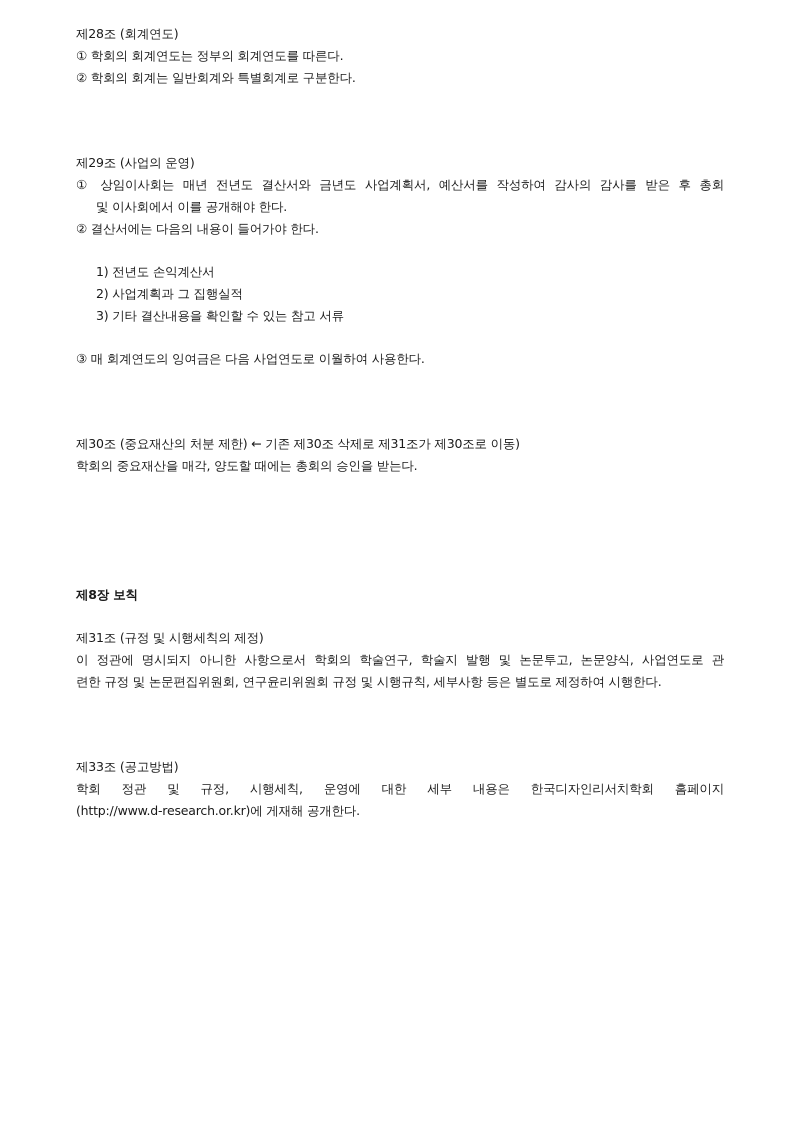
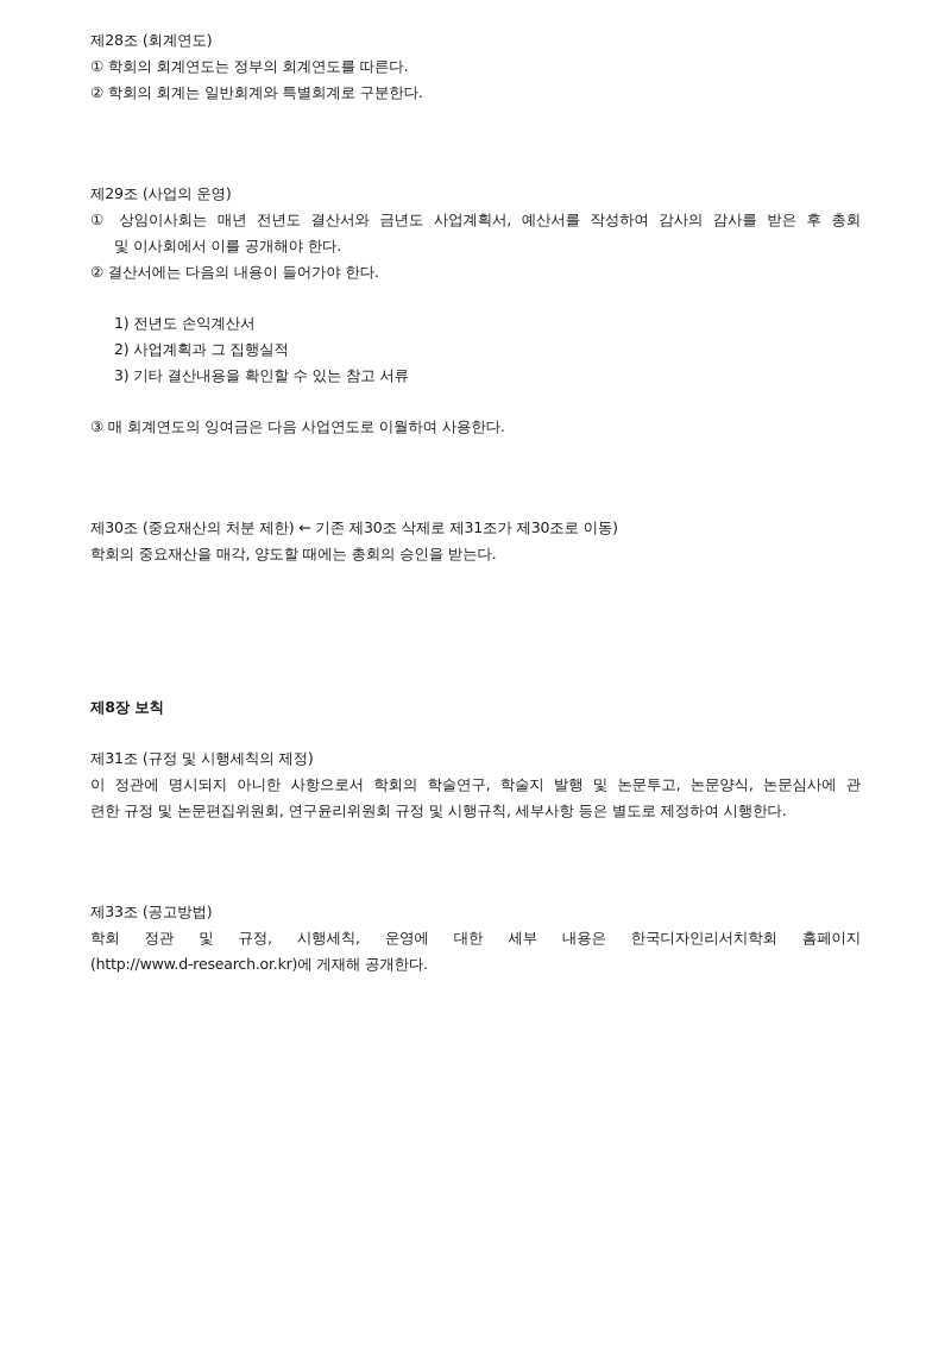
  제28조 (회계연도)
  ① 학회의 회계연도는 정부의 회계연도를 따른다.
  ② 학회의 회계는 일반회계와 특별회계로 구분한다.
  제29조 (사업의 운영)
  ① 상임이사회는 매년 전년도 결산서와 금년도 사업계획서, 예산서를 작성하여 감사의 감사를 받은 후 총회
  및 이사회에서 이를 공개해야 한다.
  ② 결산서에는 다음의 내용이 들어가야 한다.
  1) 전년도 손익계산서
  2) 사업계획과 그 집행실적
  3) 기타 결산내용을 확인할 수 있는 참고 서류
  ③ 매 회계연도의 잉여금은 다음 사업연도로 이월하여 사용한다.
  제30조 (중요재산의 처분 제한) ← 기존 제30조 삭제로 제31조가 제30조로 이동)
  학회의 중요재산을 매각, 양도할 때에는 총회의 승인을 받는다.
  제8장 보칙
  제31조 (규정 및 시행세칙의 제정)
- 이 정관에 명시되지 아니한 사항으로서 학회의 학술연구, 학술지 발행 및 논문투고, 논문양식, 사업연도로 관
+ 이 정관에 명시되지 아니한 사항으로서 학회의 학술연구, 학술지 발행 및 논문투고, 논문양식, 논문심사에 관
  련한 규정 및 논문편집위원회, 연구윤리위원회 규정 및 시행규칙, 세부사항 등은 별도로 제정하여 시행한다.
  제33조 (공고방법)
  학회 정관 및 규정, 시행세칙, 운영에 대한 세부 내용은 한국디자인리서치학회 홈페이지
  (http://www.d-research.or.kr)에 게재해 공개한다.
